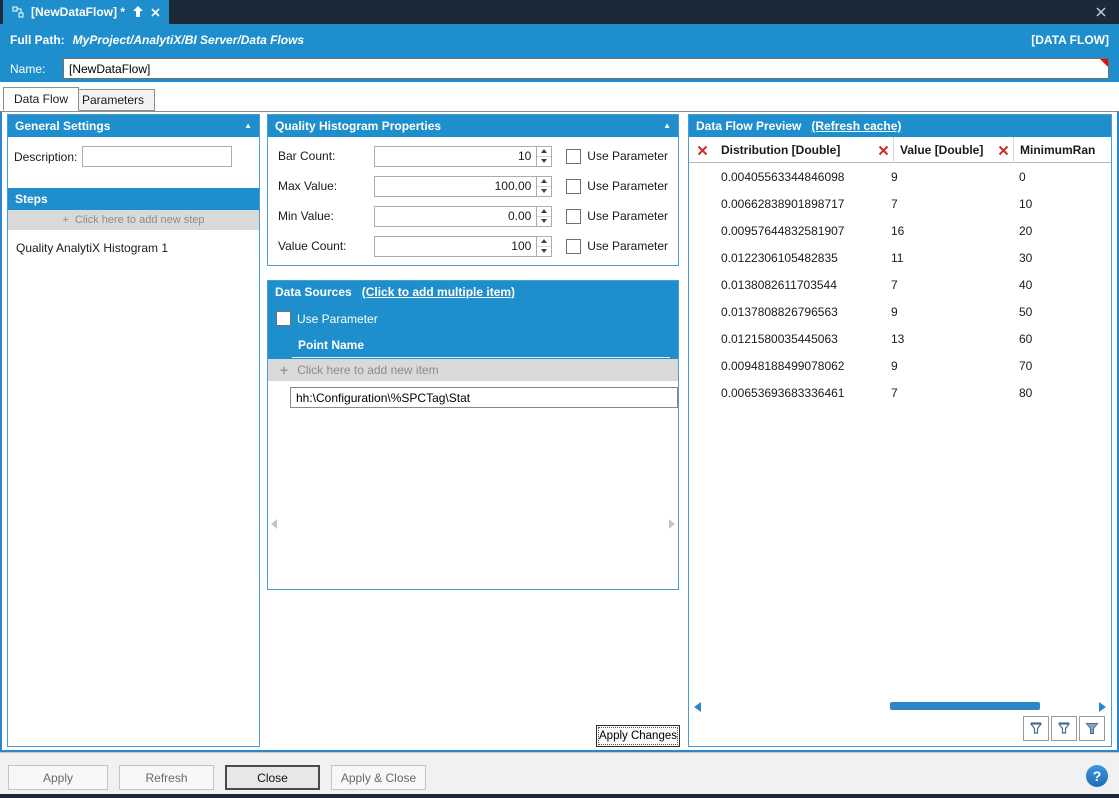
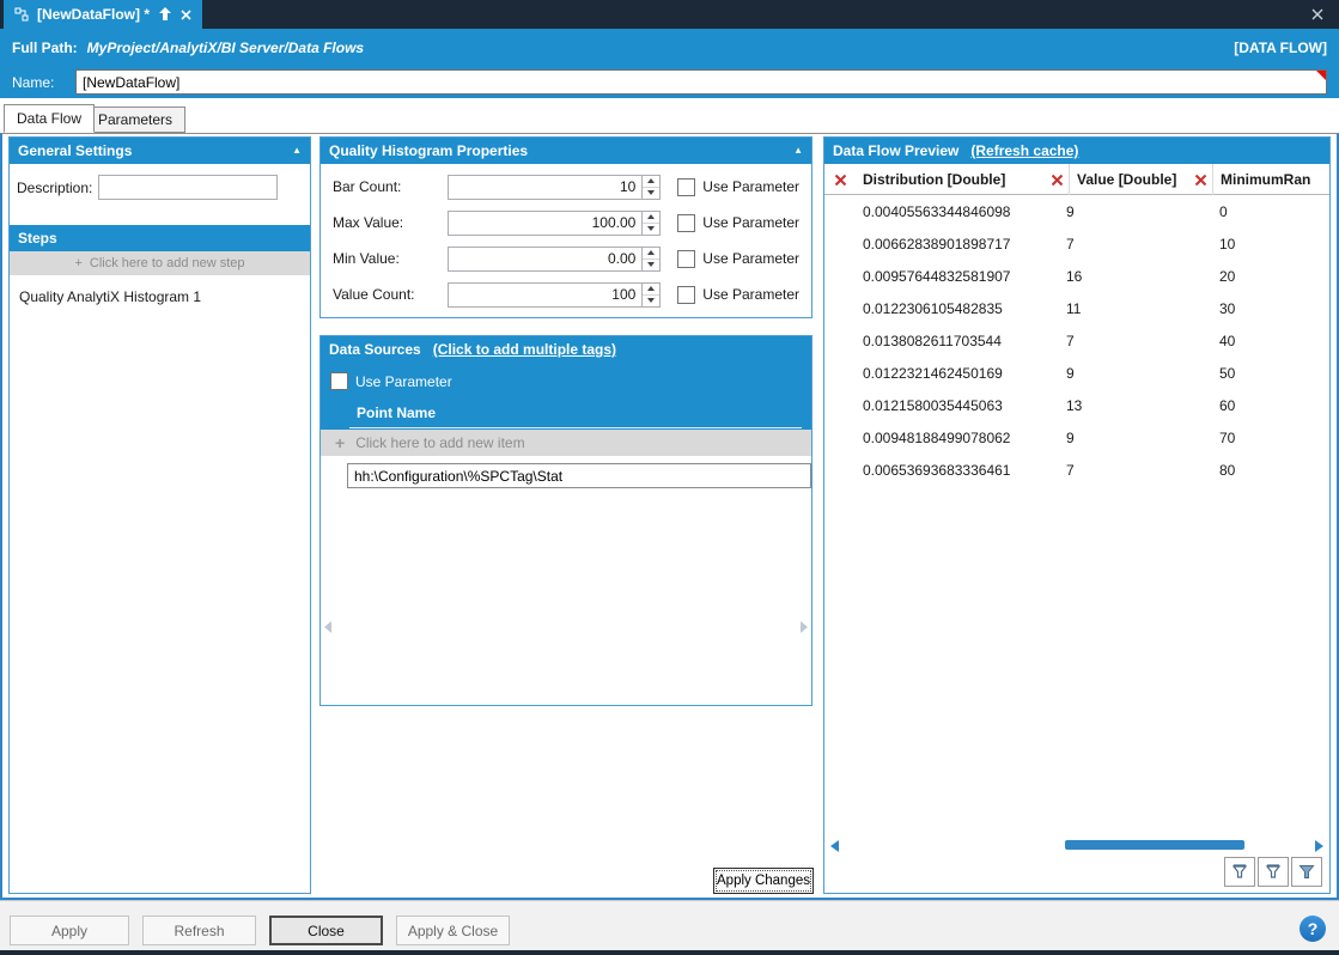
  [NewDataFlow] *
  Full Path:
  MyProject/AnalytiX/BI Server/Data Flows
  [DATA FLOW]
  Name:
  [NewDataFlow]
  Data Flow
  Parameters
  General Settings
  ▲
  Description:
  Steps
  +
  Click here to add new step
  Quality AnalytiX Histogram 1
  Quality Histogram Properties
  ▲
  Bar Count:
  10
  Use Parameter
  Max Value:
  100.00
  Use Parameter
  Min Value:
  0.00
  Use Parameter
  Value Count:
  100
  Use Parameter
  Data Sources
- (Click to add multiple item)
+ (Click to add multiple tags)
  Use Parameter
  Point Name
  +
  Click here to add new item
  hh:\Configuration\%SPCTag\Stat
  Apply Changes
  Data Flow Preview
  (Refresh cache)
  Distribution [Double]
  Value [Double]
  MinimumRan
  0.00405563344846098
  9
  0
  0.00662838901898717
  7
  10
  0.00957644832581907
  16
  20
  0.0122306105482835
  11
  30
  0.0138082611703544
  7
  40
- 0.0137808826796563
+ 0.0122321462450169
  9
  50
  0.0121580035445063
  13
  60
  0.00948188499078062
  9
  70
  0.00653693683336461
  7
  80
  Apply
  Refresh
  Close
  Apply & Close
  ?
